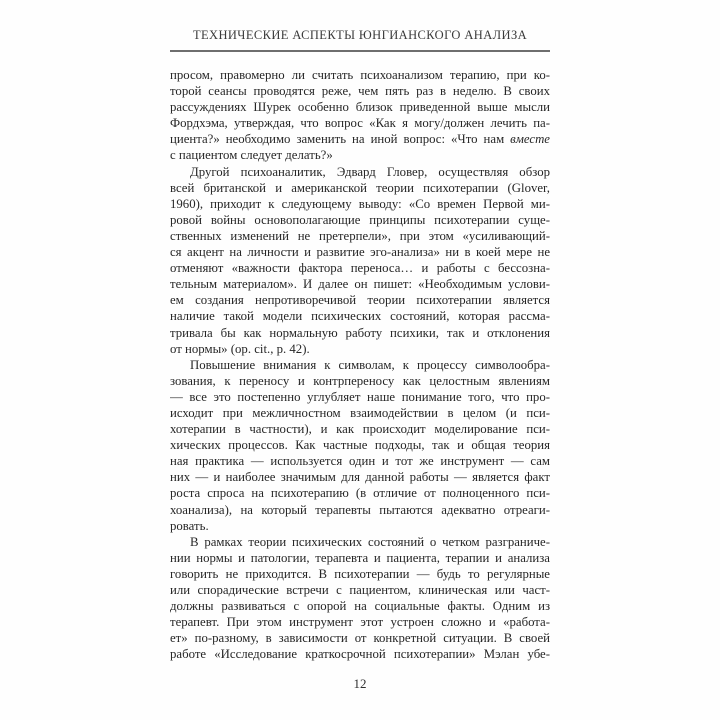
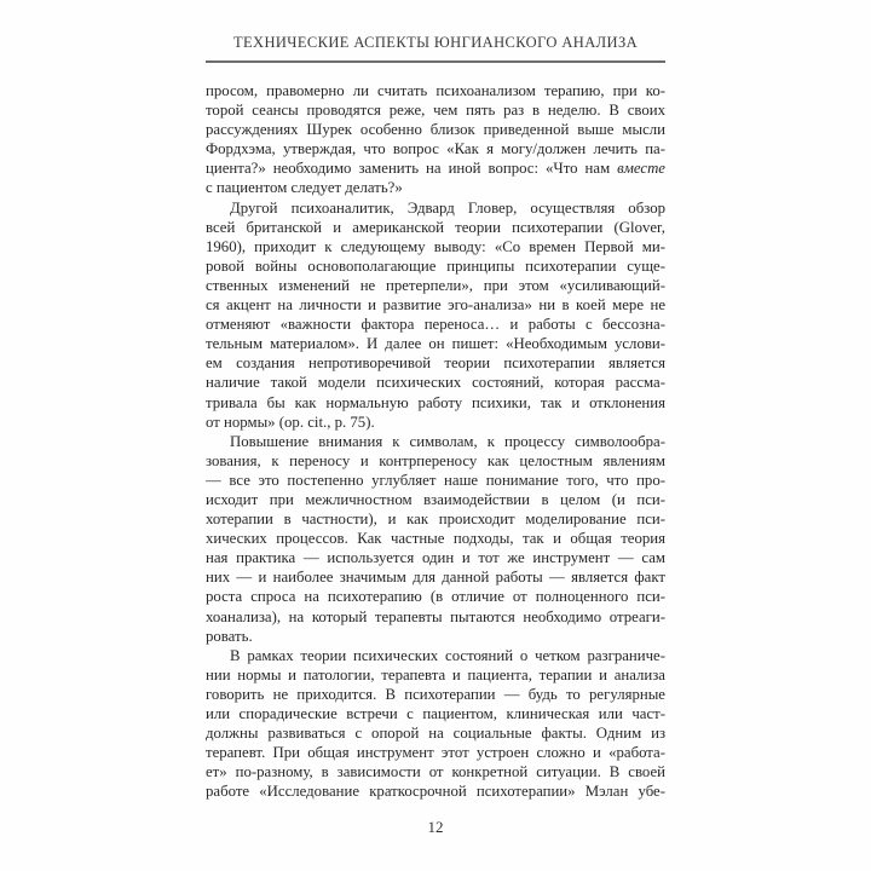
  ТЕХНИЧЕСКИЕ АСПЕКТЫ ЮНГИАНСКОГО АНАЛИЗА
  просом, правомерно ли считать психоанализом терапию, при ко-
  торой сеансы проводятся реже, чем пять раз в неделю. В своих
  рассуждениях Шурек особенно близок приведенной выше мысли
  Фордхэма, утверждая, что вопрос «Как я могу/должен лечить па-
  циента?» необходимо заменить на иной вопрос: «Что нам вместе
  с пациентом следует делать?»
  Другой психоаналитик, Эдвард Гловер, осуществляя обзор
  всей британской и американской теории психотерапии (Glover,
  1960), приходит к следующему выводу: «Со времен Первой ми-
  ровой войны основополагающие принципы психотерапии суще-
  ственных изменений не претерпели», при этом «усиливающий-
  ся акцент на личности и развитие эго-анализа» ни в коей мере не
  отменяют «важности фактора переноса… и работы с бессозна-
  тельным материалом». И далее он пишет: «Необходимым услови-
  ем создания непротиворечивой теории психотерапии является
  наличие такой модели психических состояний, которая рассма-
  тривала бы как нормальную работу психики, так и отклонения
- от нормы» (op. cit., p. 42).
+ от нормы» (op. cit., p. 75).
  Повышение внимания к символам, к процессу символообра-
  зования, к переносу и контрпереносу как целостным явлениям
  — все это постепенно углубляет наше понимание того, что про-
  исходит при межличностном взаимодействии в целом (и пси-
  хотерапии в частности), и как происходит моделирование пси-
  хических процессов. Как частные подходы, так и общая теория
  ная практика — используется один и тот же инструмент — сам
  них — и наиболее значимым для данной работы — является факт
  роста спроса на психотерапию (в отличие от полноценного пси-
- хоанализа), на который терапевты пытаются адекватно отреаги-
+ хоанализа), на который терапевты пытаются необходимо отреаги-
  ровать.
  В рамках теории психических состояний о четком разграниче-
  нии нормы и патологии, терапевта и пациента, терапии и анализа
  говорить не приходится. В психотерапии — будь то регулярные
  или спорадические встречи с пациентом, клиническая или част-
  должны развиваться с опорой на социальные факты. Одним из
- терапевт. При этом инструмент этот устроен сложно и «работа-
+ терапевт. При общая инструмент этот устроен сложно и «работа-
  ет» по-разному, в зависимости от конкретной ситуации. В своей
  работе «Исследование краткосрочной психотерапии» Мэлан убе-
  12
